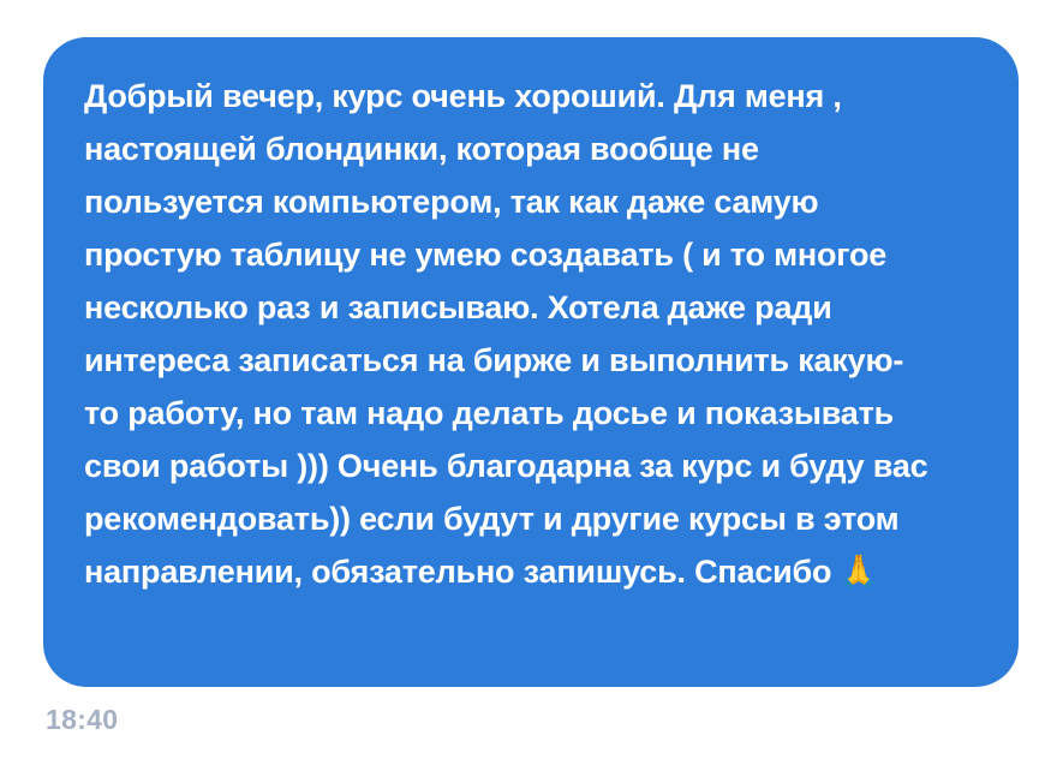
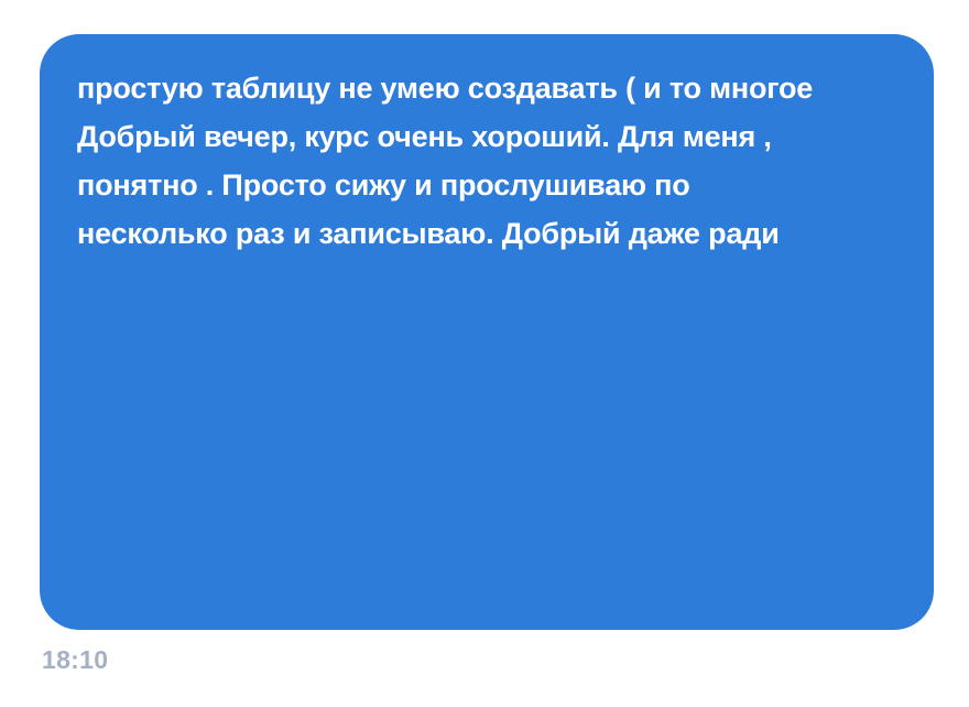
- Добрый вечер, курс очень хороший. Для меня ,
+ простую таблицу не умею создавать ( и то многое
- настоящей блондинки, которая вообще не
- пользуется компьютером, так как даже самую
- простую таблицу не умею создавать ( и то многое
+ Добрый вечер, курс очень хороший. Для меня ,
+ понятно . Просто сижу и прослушиваю по
- несколько раз и записываю. Хотела даже ради
+ несколько раз и записываю. Добрый даже ради
- интереса записаться на бирже и выполнить какую-
- то работу, но там надо делать досье и показывать
- свои работы ))) Очень благодарна за курс и буду вас
- рекомендовать)) если будут и другие курсы в этом
- направлении, обязательно запишусь. Спасибо 🙏
- 18:40
+ 18:10
